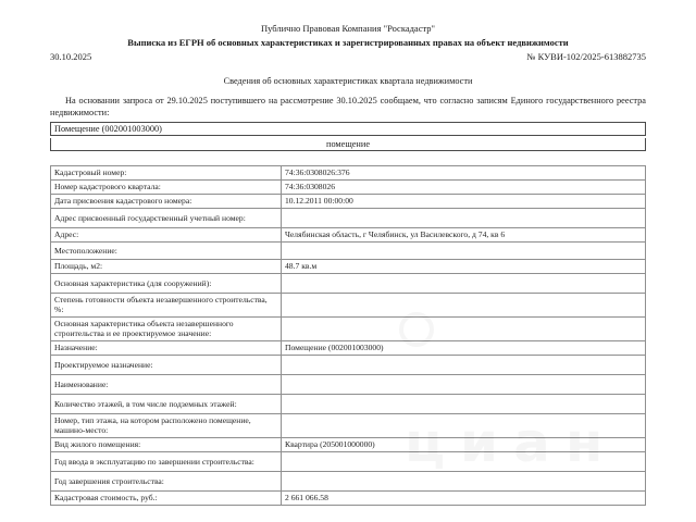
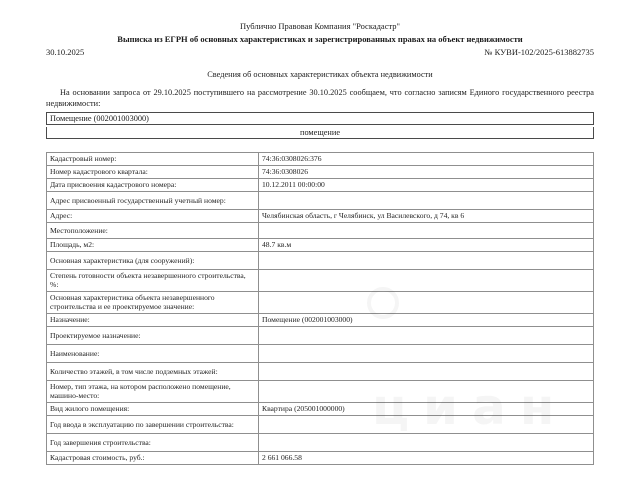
  циан
  Публично Правовая Компания "Роскадастр"
  Выписка из ЕГРН об основных характеристиках и зарегистрированных правах на объект недвижимости
  30.10.2025
  № КУВИ-102/2025-613882735
- Сведения об основных характеристиках квартала недвижимости
+ Сведения об основных характеристиках объекта недвижимости
  На основании запроса от 29.10.2025 поступившего на рассмотрение 30.10.2025 сообщаем, что согласно записям Единого государственного реестра недвижимости:
  Помещение (002001003000)
  помещение
  Кадастровый номер:	74:36:0308026:376
  Номер кадастрового квартала:	74:36:0308026
  Дата присвоения кадастрового номера:	10.12.2011 00:00:00
  Адрес присвоенный государственный учетный номер:
  Адрес:	Челябинская область, г Челябинск, ул Василевского, д 74, кв 6
  Местоположение:
  Площадь, м2:	48.7 кв.м
  Основная характеристика (для сооружений):
  Степень готовности объекта незавершенного строительства, %:
  Основная характеристика объекта незавершенного строительства и ее проектируемое значение:
  Назначение:	Помещение (002001003000)
  Проектируемое назначение:
  Наименование:
  Количество этажей, в том числе подземных этажей:
  Номер, тип этажа, на котором расположено помещение, машино-место:
  Вид жилого помещения:	Квартира (205001000000)
  Год ввода в эксплуатацию по завершении строительства:
  Год завершения строительства:
  Кадастровая стоимость, руб.:	2 661 066.58
